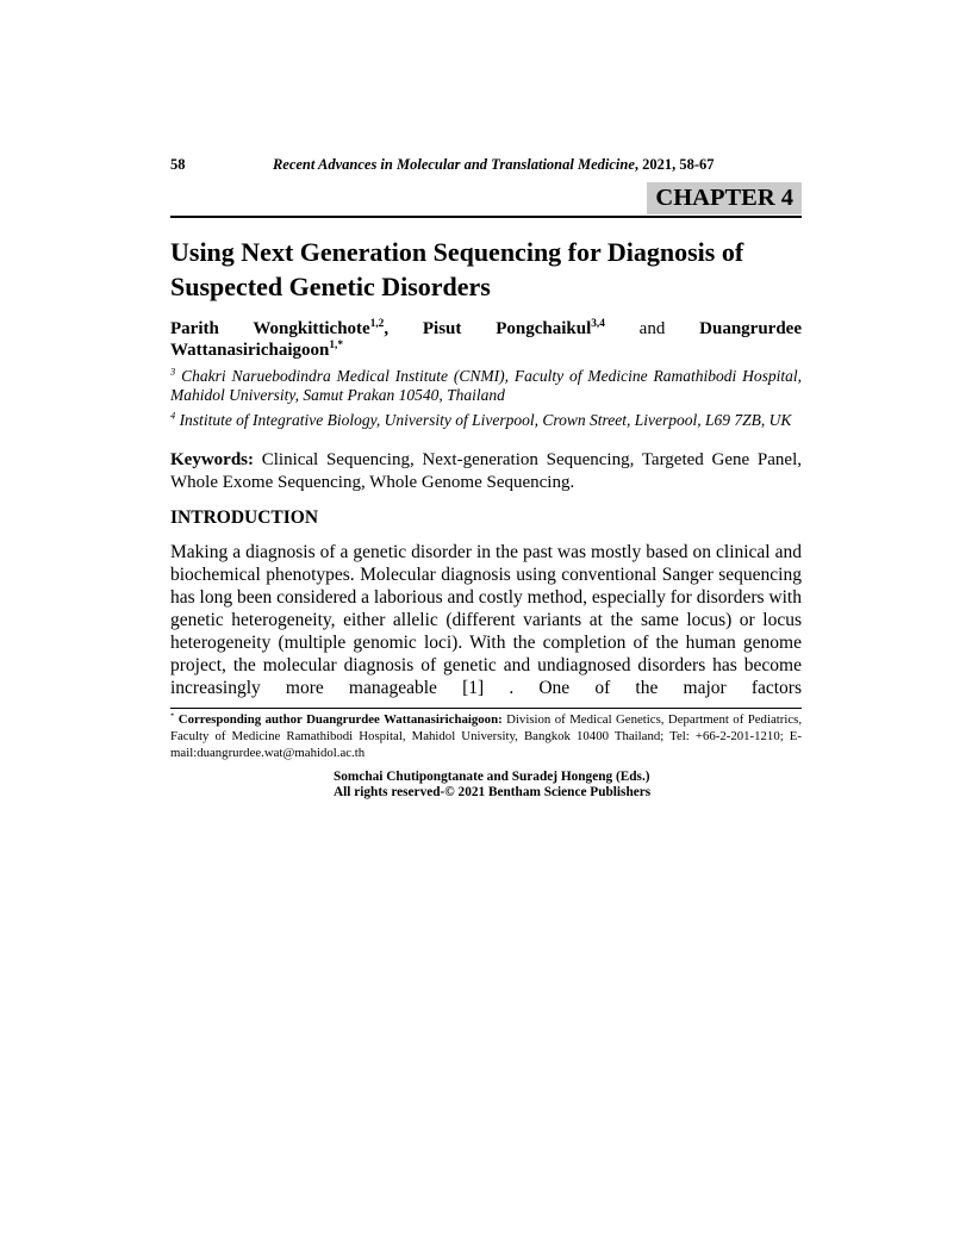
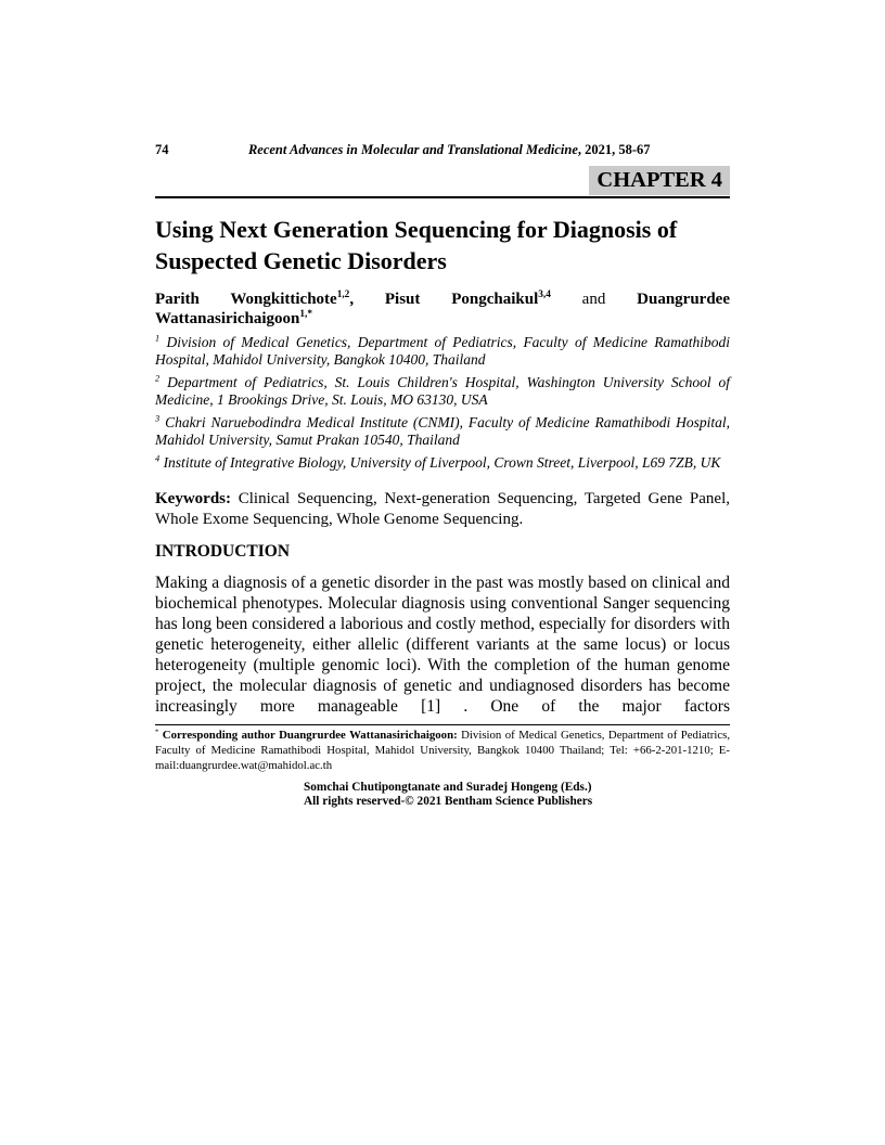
- 58
+ 74
  Recent Advances in Molecular and Translational Medicine, 2021, 58-67
  CHAPTER 4
  Using Next Generation Sequencing for Diagnosis of Suspected Genetic Disorders
  Parith Wongkittichote1,2, Pisut Pongchaikul3,4 and Duangrurdee Wattanasirichaigoon1,*
+ 1 Division of Medical Genetics, Department of Pediatrics, Faculty of Medicine Ramathibodi Hospital, Mahidol University, Bangkok 10400, Thailand
+ 2 Department of Pediatrics, St. Louis Children's Hospital, Washington University School of Medicine, 1 Brookings Drive, St. Louis, MO 63130, USA
  3 Chakri Naruebodindra Medical Institute (CNMI), Faculty of Medicine Ramathibodi Hospital, Mahidol University, Samut Prakan 10540, Thailand
  4 Institute of Integrative Biology, University of Liverpool, Crown Street, Liverpool, L69 7ZB, UK
  Keywords: Clinical Sequencing, Next-generation Sequencing, Targeted Gene Panel, Whole Exome Sequencing, Whole Genome Sequencing.
  INTRODUCTION
  Making a diagnosis of a genetic disorder in the past was mostly based on clinical and biochemical phenotypes. Molecular diagnosis using conventional Sanger sequencing has long been considered a laborious and costly method, especially for disorders with genetic heterogeneity, either allelic (different variants at the same locus) or locus heterogeneity (multiple genomic loci). With the completion of the human genome project, the molecular diagnosis of genetic and undiagnosed disorders has become increasingly more manageable [1] . One of the major factors
  Corresponding author Duangrurdee Wattanasirichaigoon: Division of Medical Genetics, Department of Pediatrics, Faculty of Medicine Ramathibodi Hospital, Mahidol University, Bangkok 10400 Thailand; Tel: +66-2-201-1210; E-mail:duangrurdee.wat@mahidol.ac.th
  Somchai Chutipongtanate and Suradej Hongeng (Eds.)
  All rights reserved-© 2021 Bentham Science Publishers
